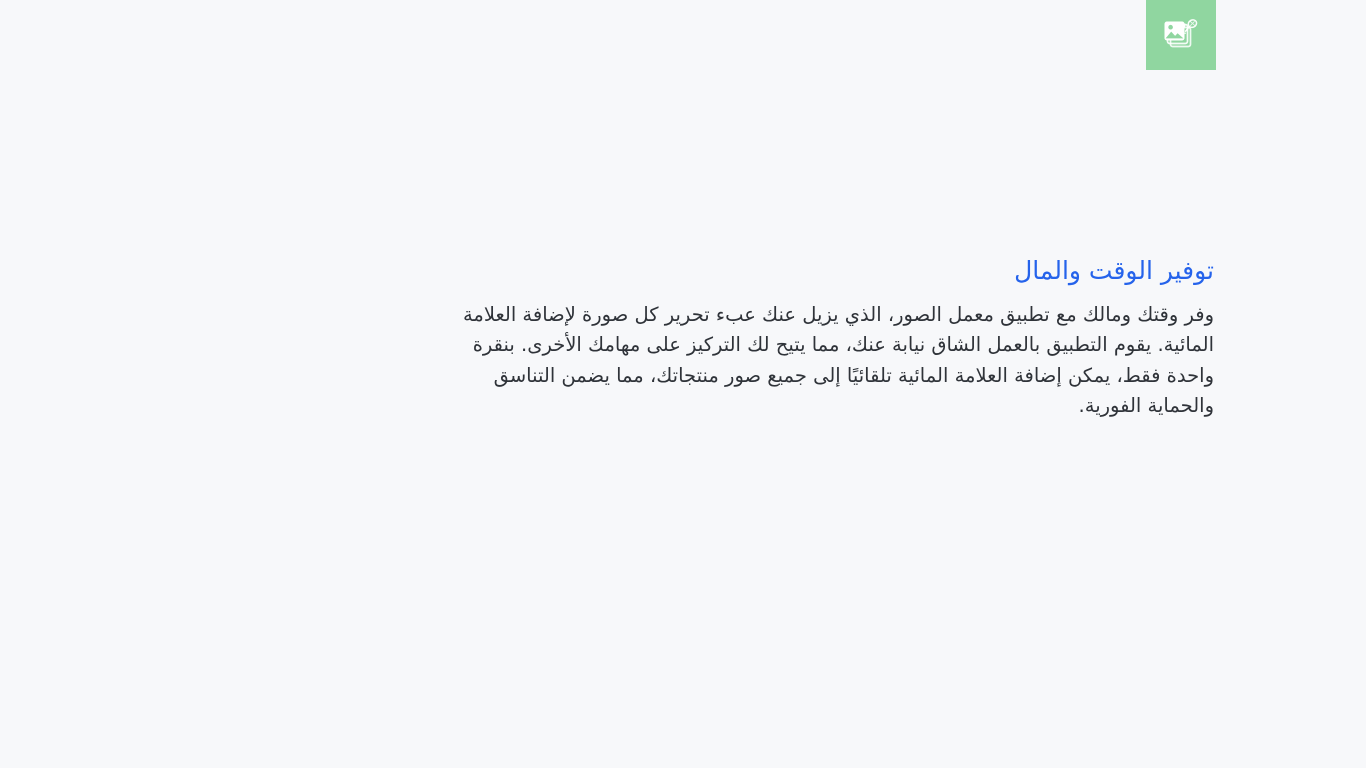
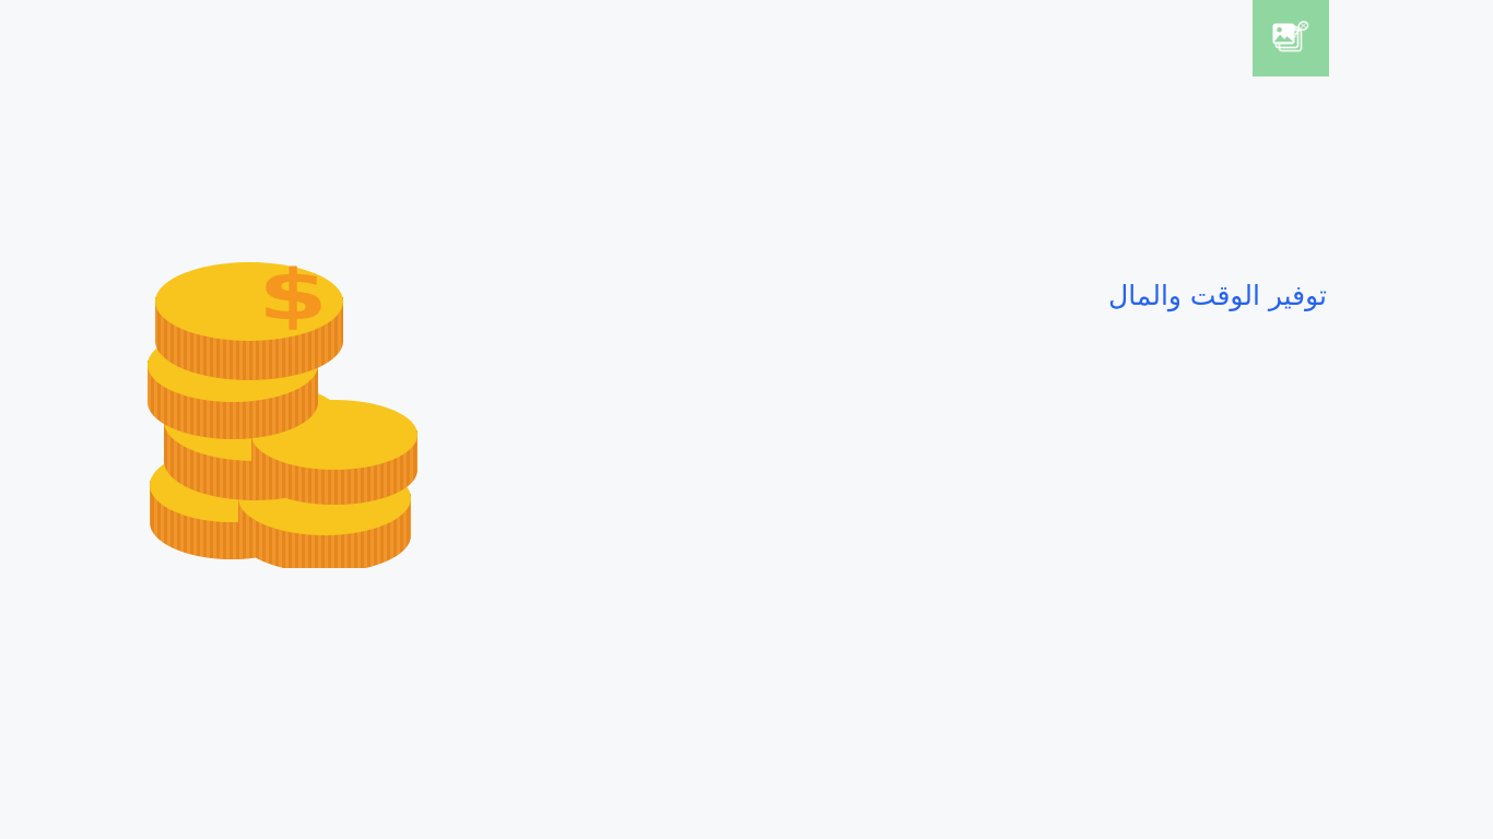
+ $
  توفير الوقت والمال
- وفر وقتك ومالك مع تطبيق معمل الصور، الذي يزيل عنك عبء تحرير كل صورة لإضافة العلامة المائية. يقوم التطبيق بالعمل الشاق نيابة عنك، مما يتيح لك التركيز على مهامك الأخرى. بنقرة واحدة فقط، يمكن إضافة العلامة المائية تلقائيًا إلى جميع صور منتجاتك، مما يضمن التناسق والحماية الفورية.
